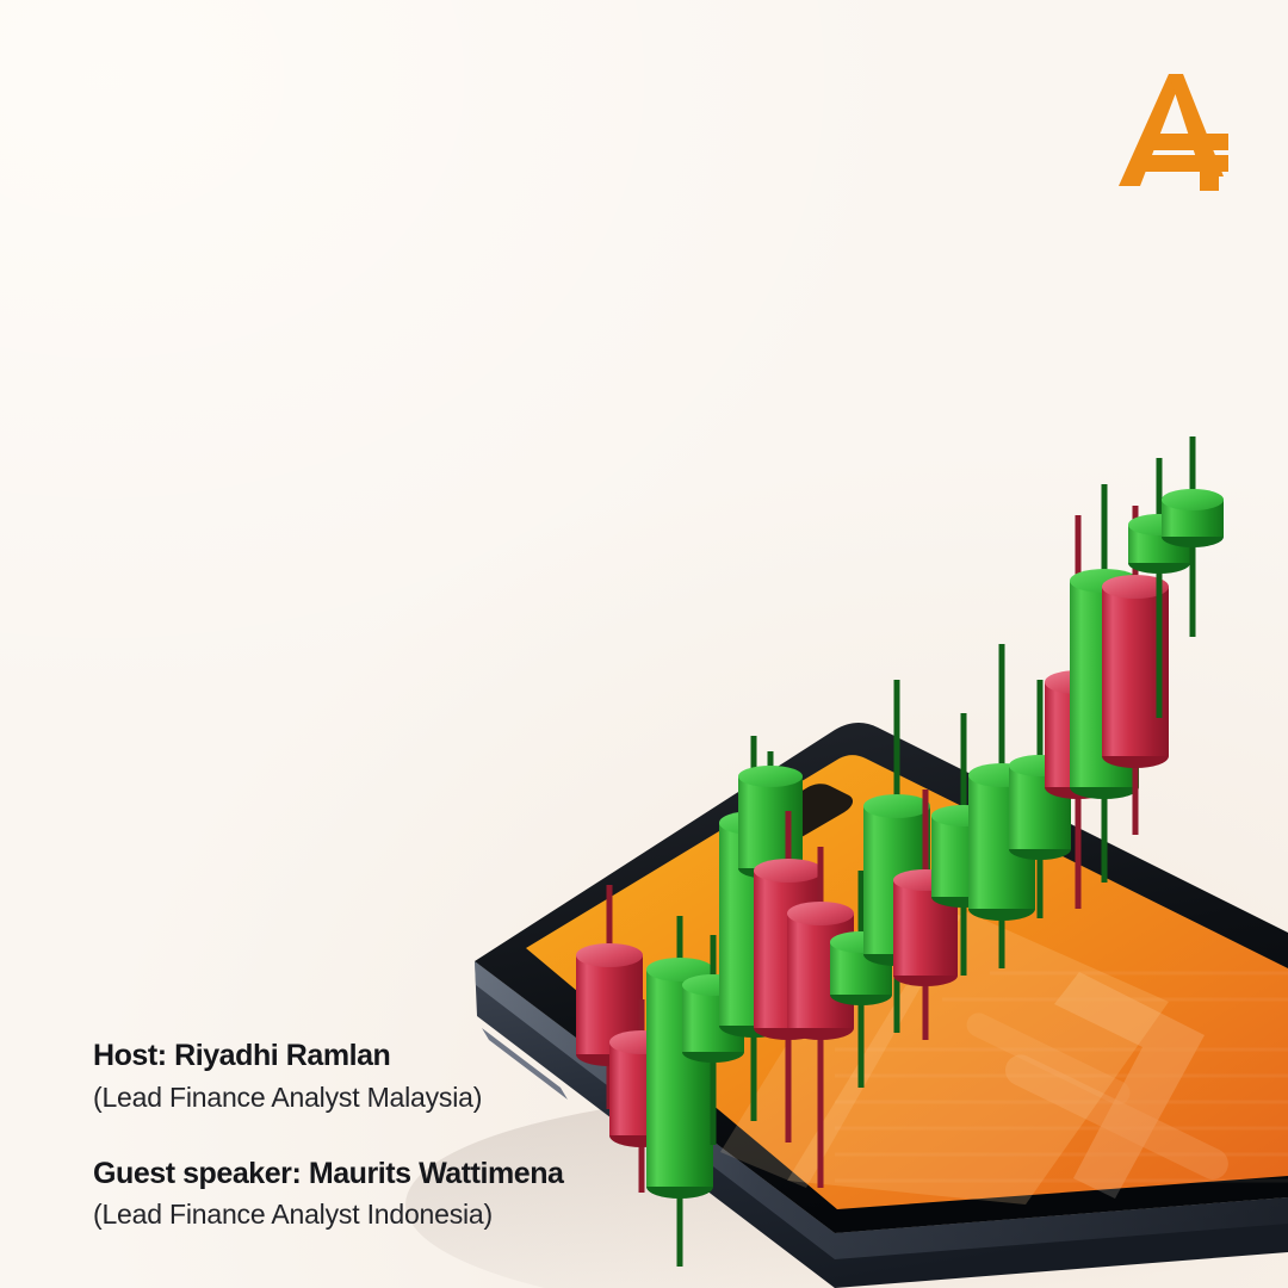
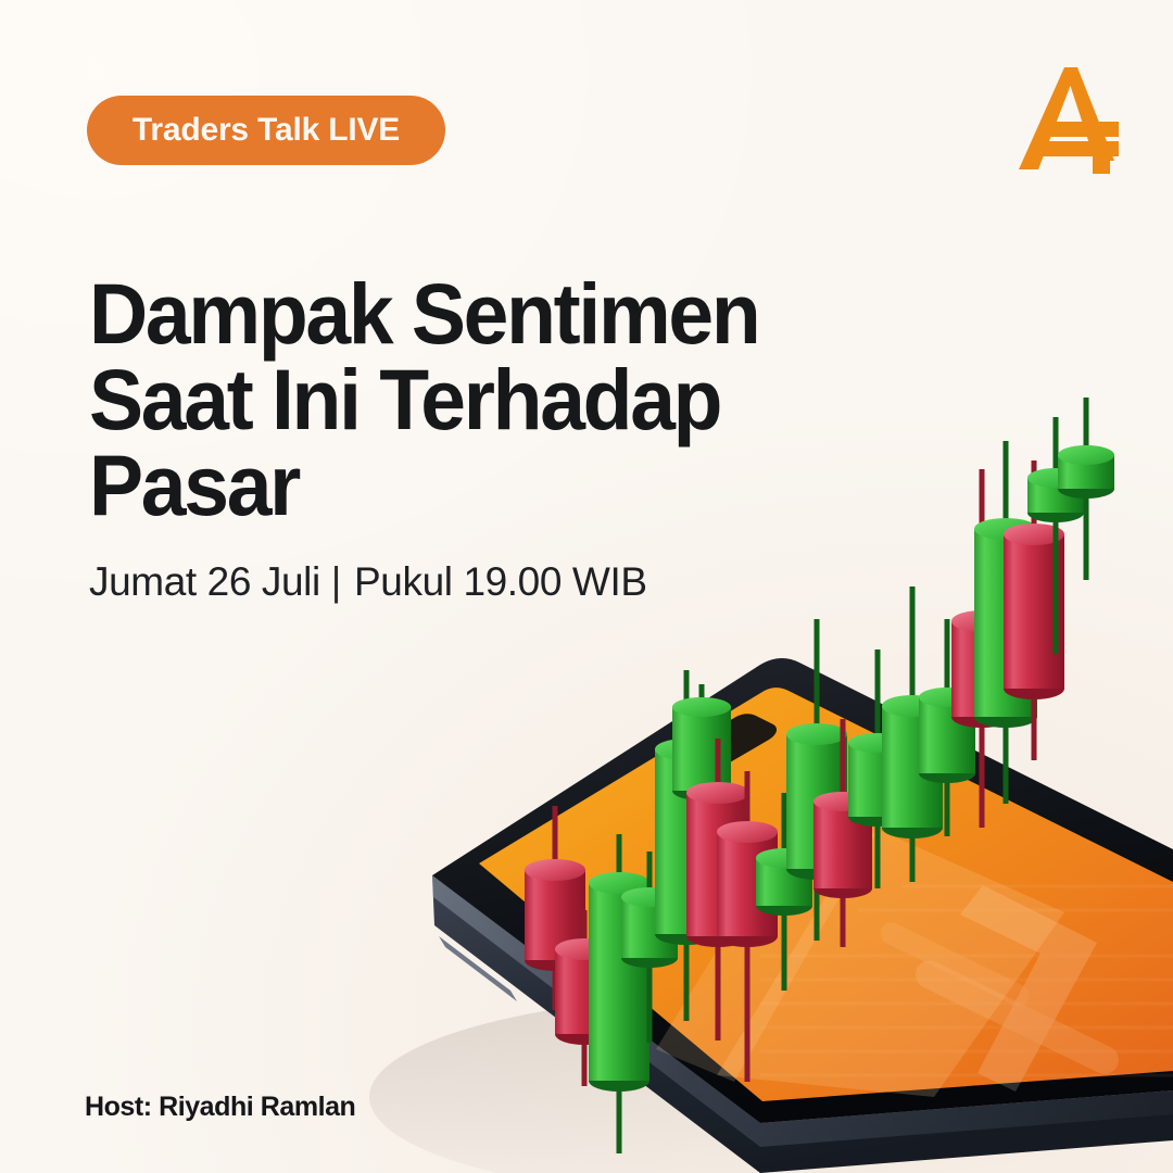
+ Traders Talk LIVE
+ Dampak Sentimen
+ Saat Ini Terhadap
+ Pasar
+ Jumat 26 Juli | Pukul 19.00 WIB
  Host: Riyadhi Ramlan
- (Lead Finance Analyst Malaysia)
- Guest speaker: Maurits Wattimena
- (Lead Finance Analyst Indonesia)
